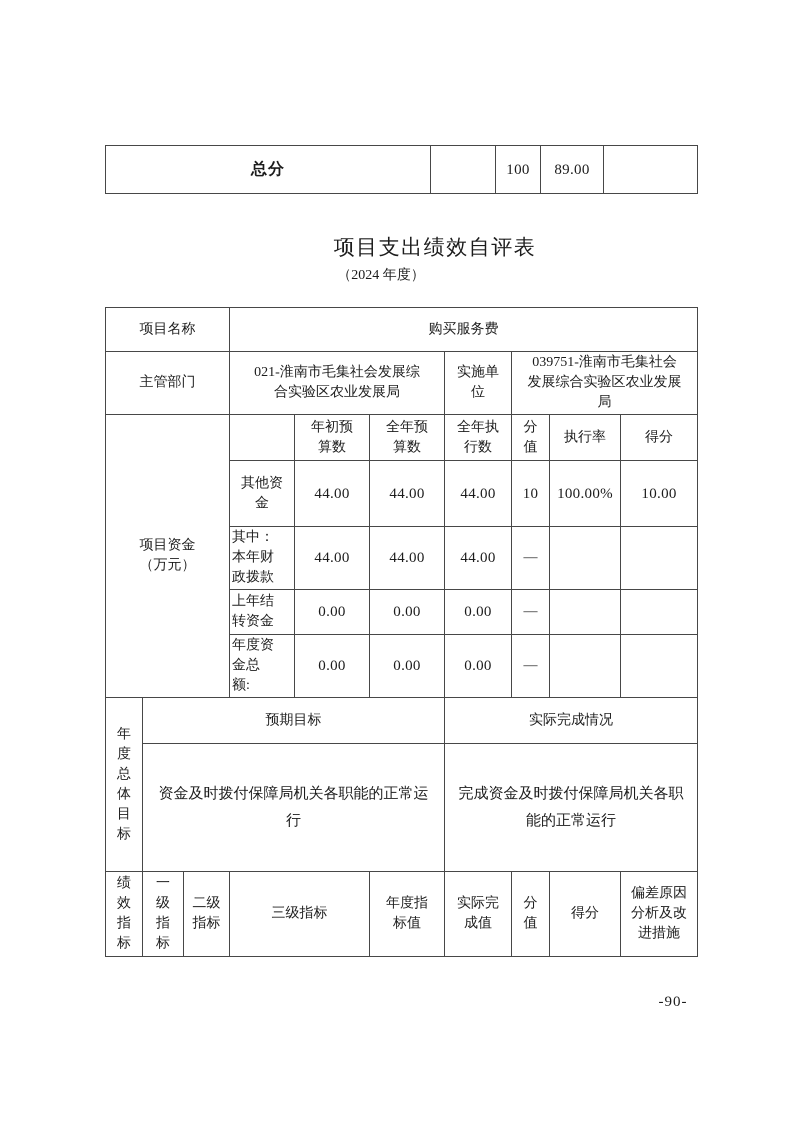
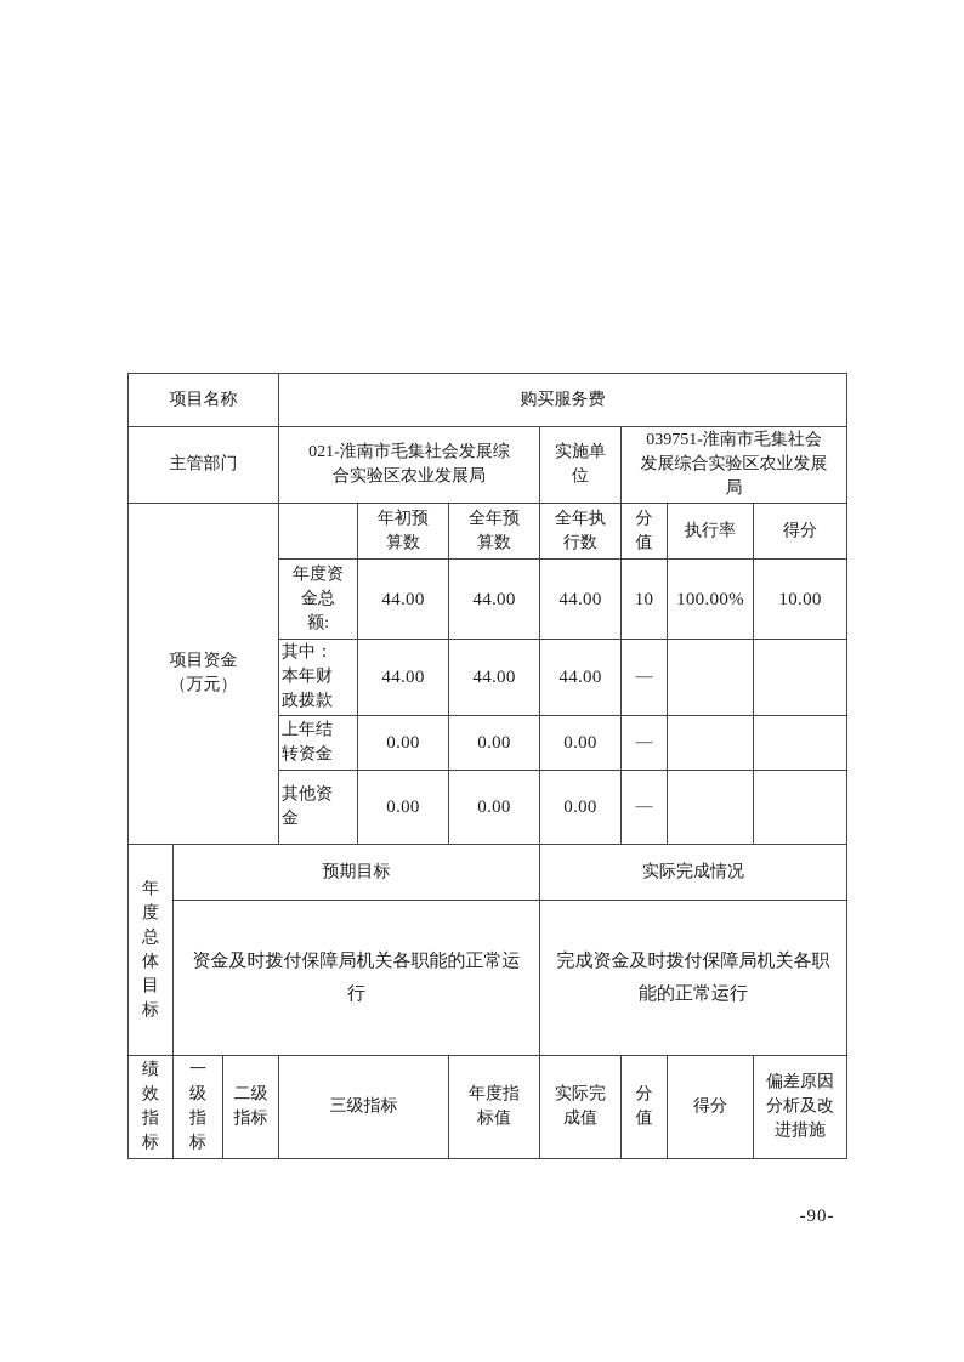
- 总分		100	89.00
- 项目支出绩效自评表
- （2024 年度）
  项目名称	购买服务费
  主管部门	021-淮南市毛集社会发展综 合实验区农业发展局	实施单 位	039751-淮南市毛集社会 发展综合实验区农业发展 局
  项目资金 （万元）		年初预 算数	全年预 算数	全年执 行数	分 值	执行率	得分
- 其他资 金	44.00	44.00	44.00	10	100.00%	10.00
+ 年度资 金总 额:	44.00	44.00	44.00	10	100.00%	10.00
  其中： 本年财 政拨款	44.00	44.00	44.00	—
  上年结 转资金	0.00	0.00	0.00	—
- 年度资 金总 额:	0.00	0.00	0.00	—
+ 其他资 金	0.00	0.00	0.00	—
  年 度 总 体 目 标	预期目标	实际完成情况
  资金及时拨付保障局机关各职能的正常运 行	完成资金及时拨付保障局机关各职 能的正常运行
  绩 效 指 标	一 级 指 标	二级 指标	三级指标	年度指 标值	实际完 成值	分 值	得分	偏差原因 分析及改 进措施
  -90-
